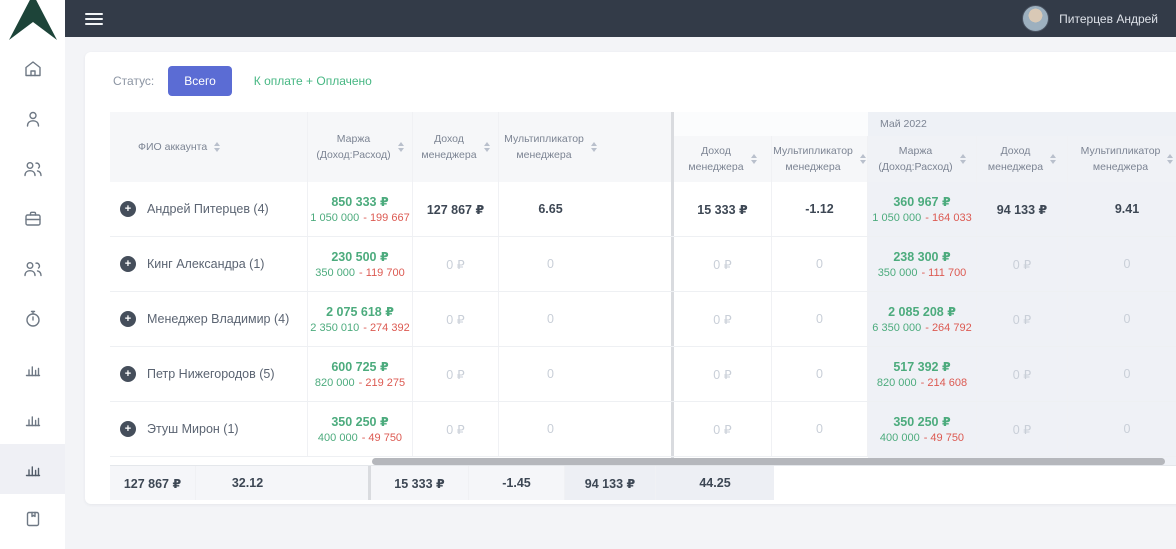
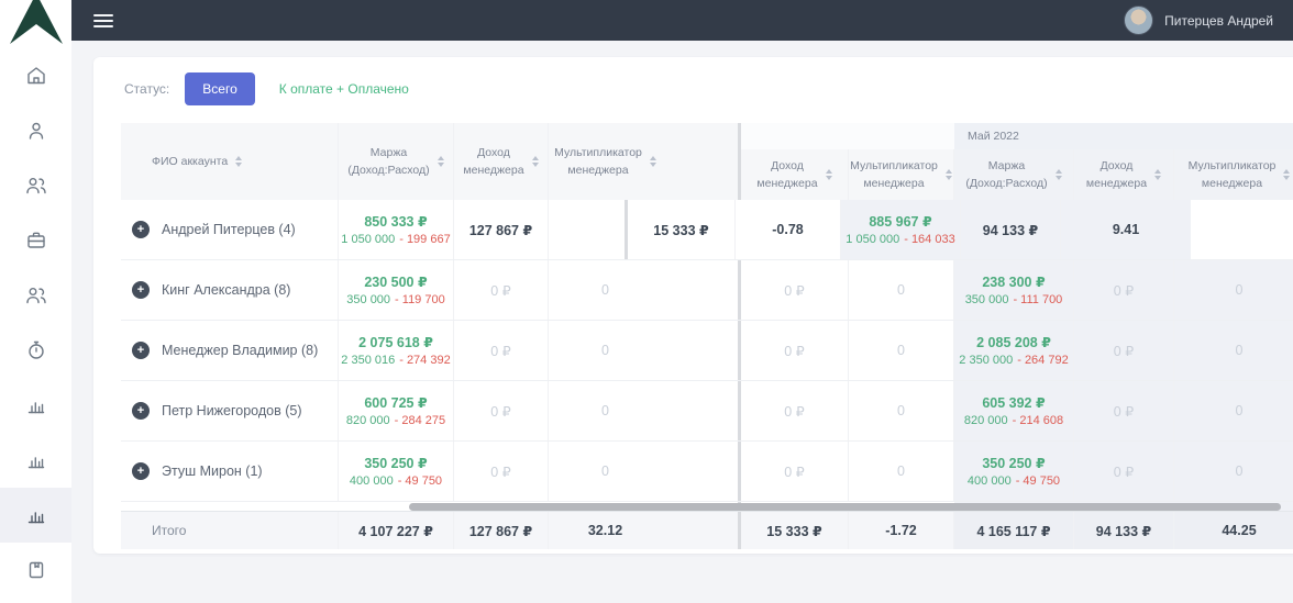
  Питерцев Андрей
  Статус:
  Всего
  К оплате + Оплачено
  ФИО аккаунта
  Маржа
  (Доход:Расход)
  Доход
  менеджера
  Мультипликатор
  менеджера
  Май 2022
  Доход
  менеджера
  Мультипликатор
  менеджера
  Маржа
  (Доход:Расход)
  Доход
  менеджера
  Мультипликатор
  менеджера
  +
  Андрей Питерцев (4)
  850 333 ₽
  1 050 000
  - 199 667
  127 867 ₽
- 6.65
  15 333 ₽
- -1.12
+ -0.78
- 360 967 ₽
+ 885 967 ₽
  1 050 000
  - 164 033
  94 133 ₽
  9.41
  +
- Кинг Александра (1)
+ Кинг Александра (8)
  230 500 ₽
  350 000
  - 119 700
  0 ₽
  0
  0 ₽
  0
  238 300 ₽
  350 000
  - 111 700
  0 ₽
  0
  +
- Менеджер Владимир (4)
+ Менеджер Владимир (8)
  2 075 618 ₽
- 2 350 010
+ 2 350 016
  - 274 392
  0 ₽
  0
  0 ₽
  0
  2 085 208 ₽
- 6 350 000
+ 2 350 000
  - 264 792
  0 ₽
  0
  +
  Петр Нижегородов (5)
  600 725 ₽
  820 000
- - 219 275
+ - 284 275
  0 ₽
  0
  0 ₽
  0
- 517 392 ₽
+ 605 392 ₽
  820 000
  - 214 608
  0 ₽
  0
  +
  Этуш Мирон (1)
  350 250 ₽
  400 000
  - 49 750
  0 ₽
  0
  0 ₽
  0
  350 250 ₽
  400 000
  - 49 750
  0 ₽
  0
+ Итого
+ 4 107 227 ₽
  127 867 ₽
  32.12
  15 333 ₽
- -1.45
+ -1.72
+ 4 165 117 ₽
  94 133 ₽
  44.25
